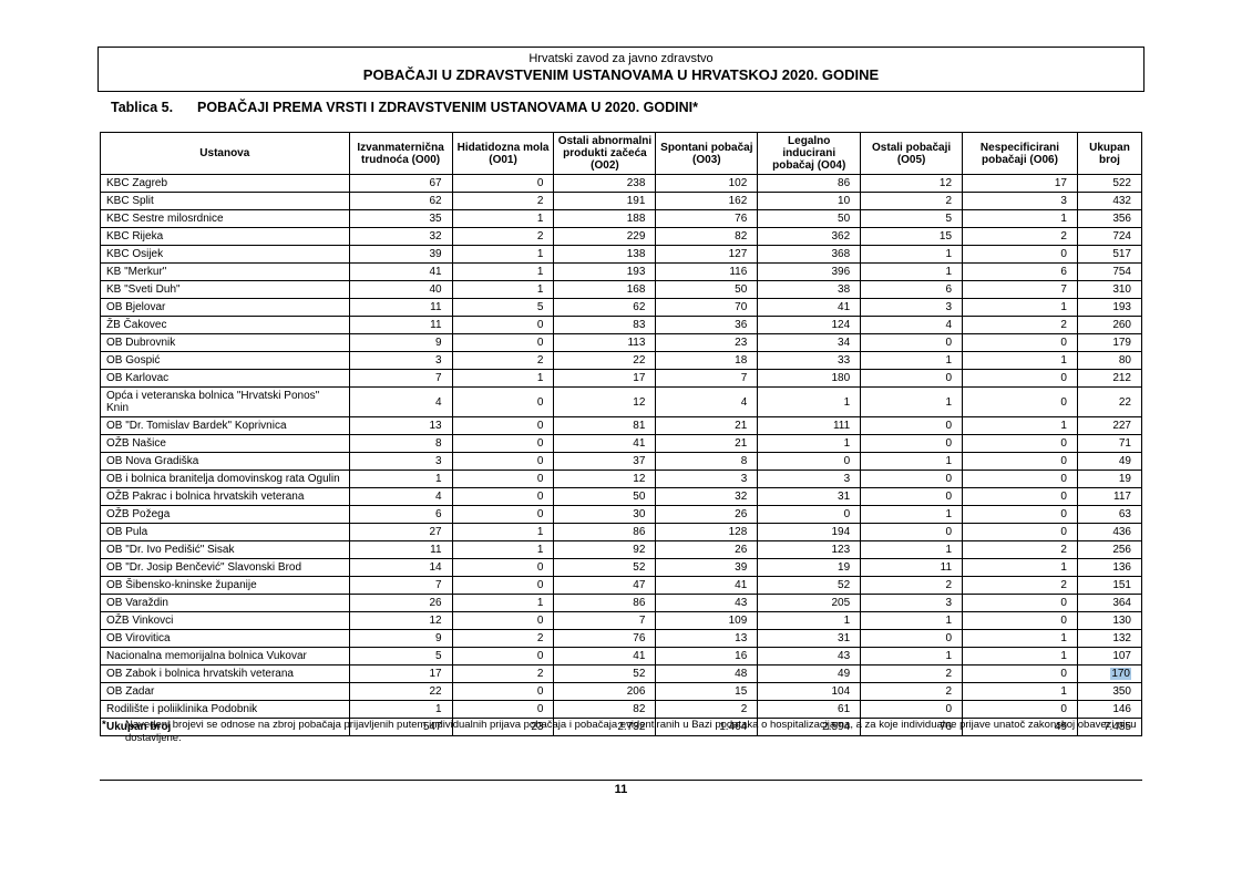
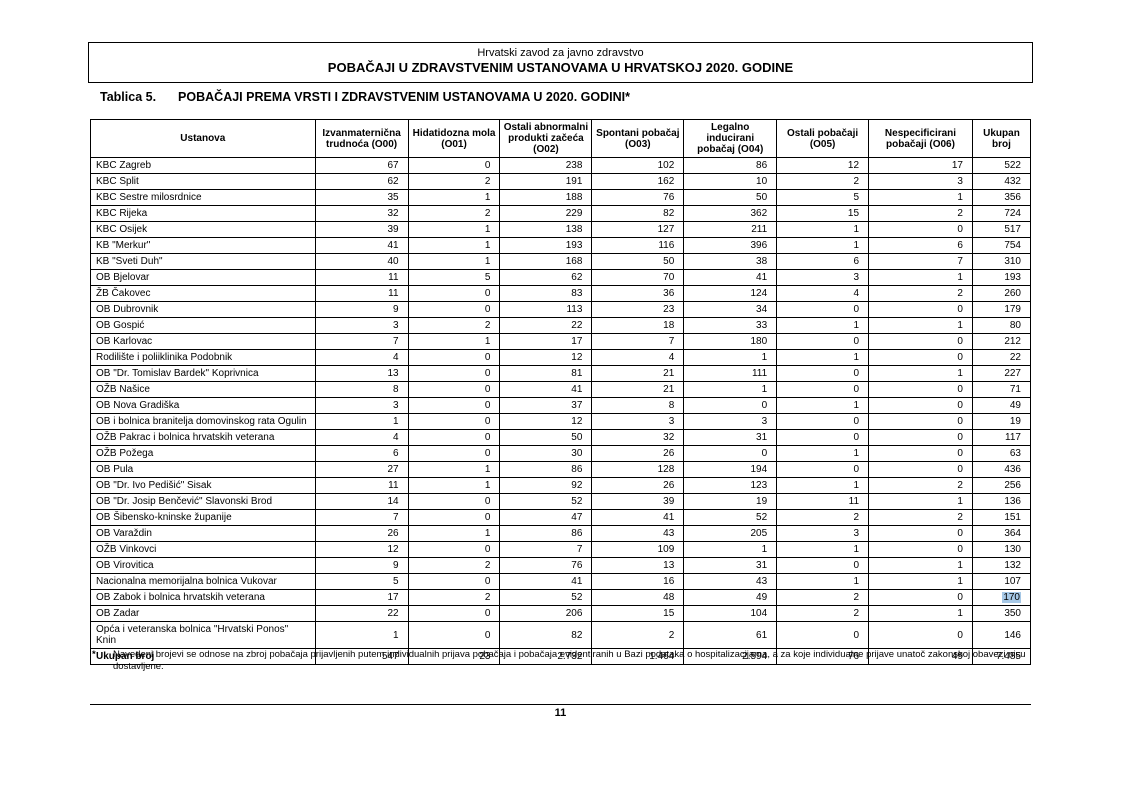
  Hrvatski zavod za javno zdravstvo
  POBAČAJI U ZDRAVSTVENIM USTANOVAMA U HRVATSKOJ 2020. GODINE
  Tablica 5. POBAČAJI PREMA VRSTI I ZDRAVSTVENIM USTANOVAMA U 2020. GODINI*
  Ustanova	Izvanmaternična trudnoća (O00)	Hidatidozna mola (O01)	Ostali abnormalni produkti začeća (O02)	Spontani pobačaj (O03)	Legalno inducirani pobačaj (O04)	Ostali pobačaji (O05)	Nespecificirani pobačaji (O06)	Ukupan broj
  KBC Zagreb	67	0	238	102	86	12	17	522
  KBC Split	62	2	191	162	10	2	3	432
  KBC Sestre milosrdnice	35	1	188	76	50	5	1	356
  KBC Rijeka	32	2	229	82	362	15	2	724
- KBC Osijek	39	1	138	127	368	1	0	517
+ KBC Osijek	39	1	138	127	211	1	0	517
  KB "Merkur"	41	1	193	116	396	1	6	754
  KB "Sveti Duh"	40	1	168	50	38	6	7	310
  OB Bjelovar	11	5	62	70	41	3	1	193
  ŽB Čakovec	11	0	83	36	124	4	2	260
  OB Dubrovnik	9	0	113	23	34	0	0	179
  OB Gospić	3	2	22	18	33	1	1	80
  OB Karlovac	7	1	17	7	180	0	0	212
- Opća i veteranska bolnica "Hrvatski Ponos" Knin	4	0	12	4	1	1	0	22
+ Rodilište i poliiklinika Podobnik	4	0	12	4	1	1	0	22
  OB "Dr. Tomislav Bardek" Koprivnica	13	0	81	21	111	0	1	227
  OŽB Našice	8	0	41	21	1	0	0	71
  OB Nova Gradiška	3	0	37	8	0	1	0	49
  OB i bolnica branitelja domovinskog rata Ogulin	1	0	12	3	3	0	0	19
  OŽB Pakrac i bolnica hrvatskih veterana	4	0	50	32	31	0	0	117
  OŽB Požega	6	0	30	26	0	1	0	63
  OB Pula	27	1	86	128	194	0	0	436
  OB "Dr. Ivo Pedišić" Sisak	11	1	92	26	123	1	2	256
  OB "Dr. Josip Benčević" Slavonski Brod	14	0	52	39	19	11	1	136
  OB Šibensko-kninske županije	7	0	47	41	52	2	2	151
  OB Varaždin	26	1	86	43	205	3	0	364
  OŽB Vinkovci	12	0	7	109	1	1	0	130
  OB Virovitica	9	2	76	13	31	0	1	132
  Nacionalna memorijalna bolnica Vukovar	5	0	41	16	43	1	1	107
  OB Zabok i bolnica hrvatskih veterana	17	2	52	48	49	2	0	170
  OB Zadar	22	0	206	15	104	2	1	350
- Rodilište i poliiklinika Podobnik	1	0	82	2	61	0	0	146
+ Opća i veteranska bolnica "Hrvatski Ponos" Knin	1	0	82	2	61	0	0	146
  Ukupan broj	547	23	2.732	1.464	2.594	76	49	7.485
  *
  Navedeni brojevi se odnose na zbroj pobačaja prijavljenih putem individualnih prijava pobačaja i pobačaja evidentiranih u Bazi podataka o hospitalizacijama, a za koje individualne prijave unatoč zakonskoj obavezi nisu dostavljene.
  11
